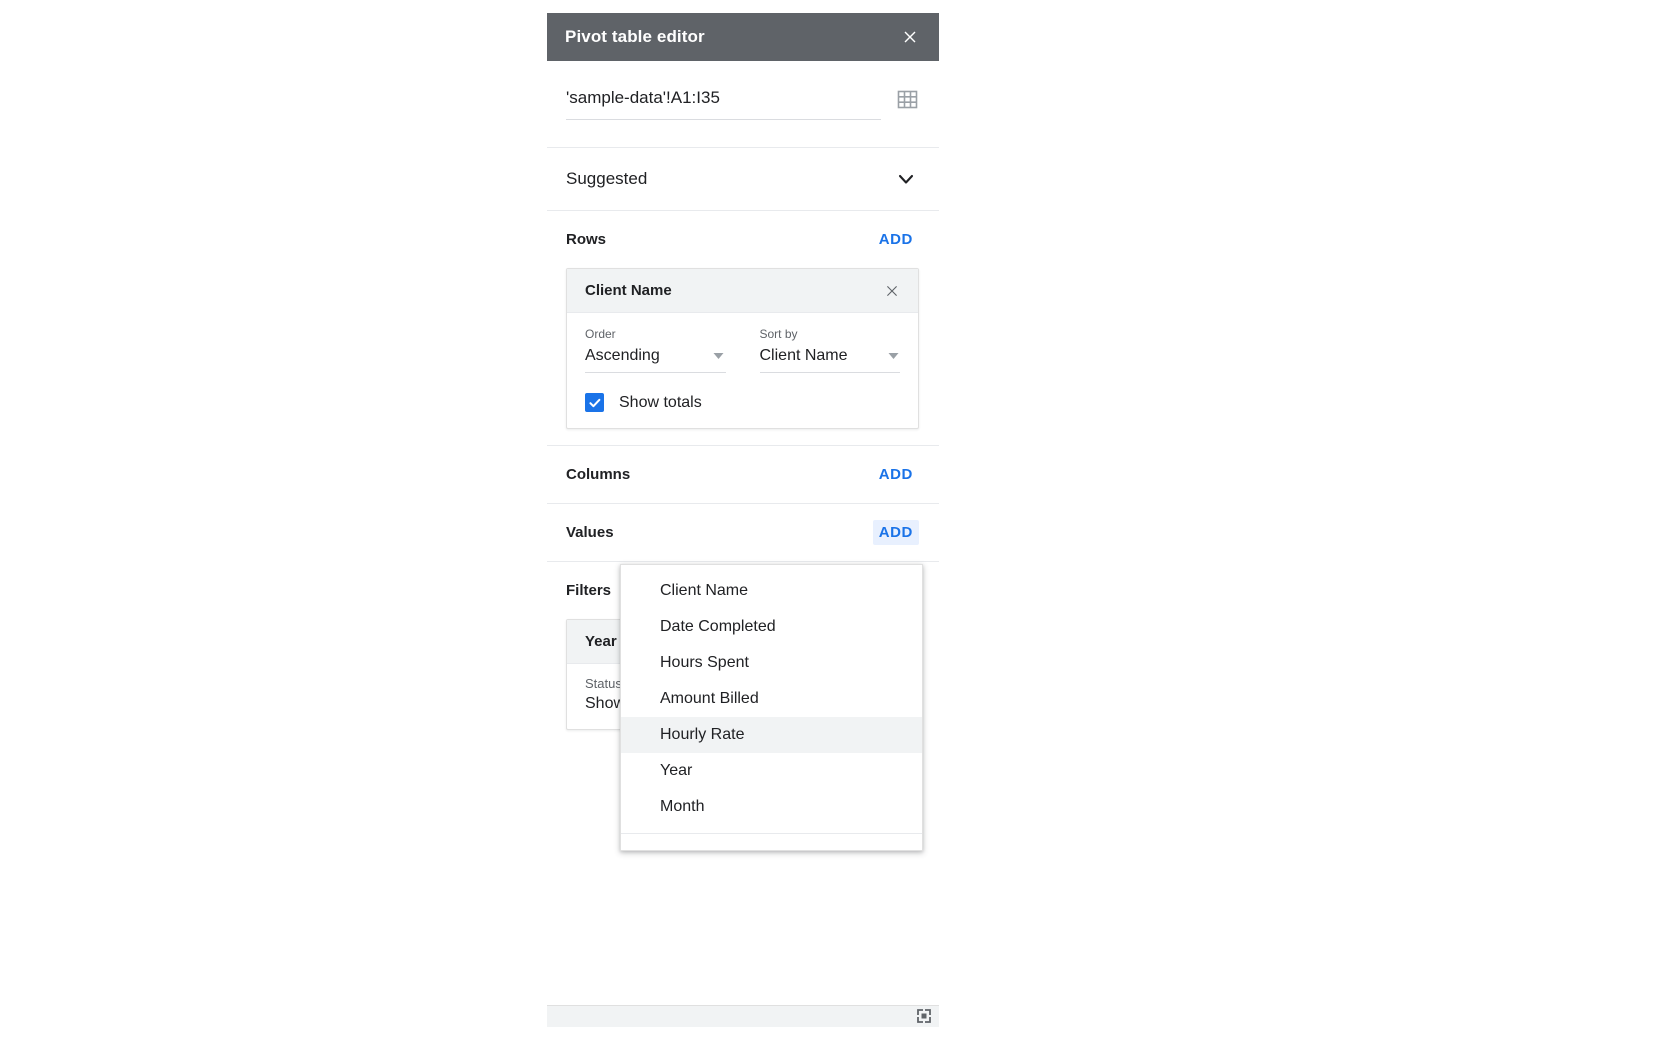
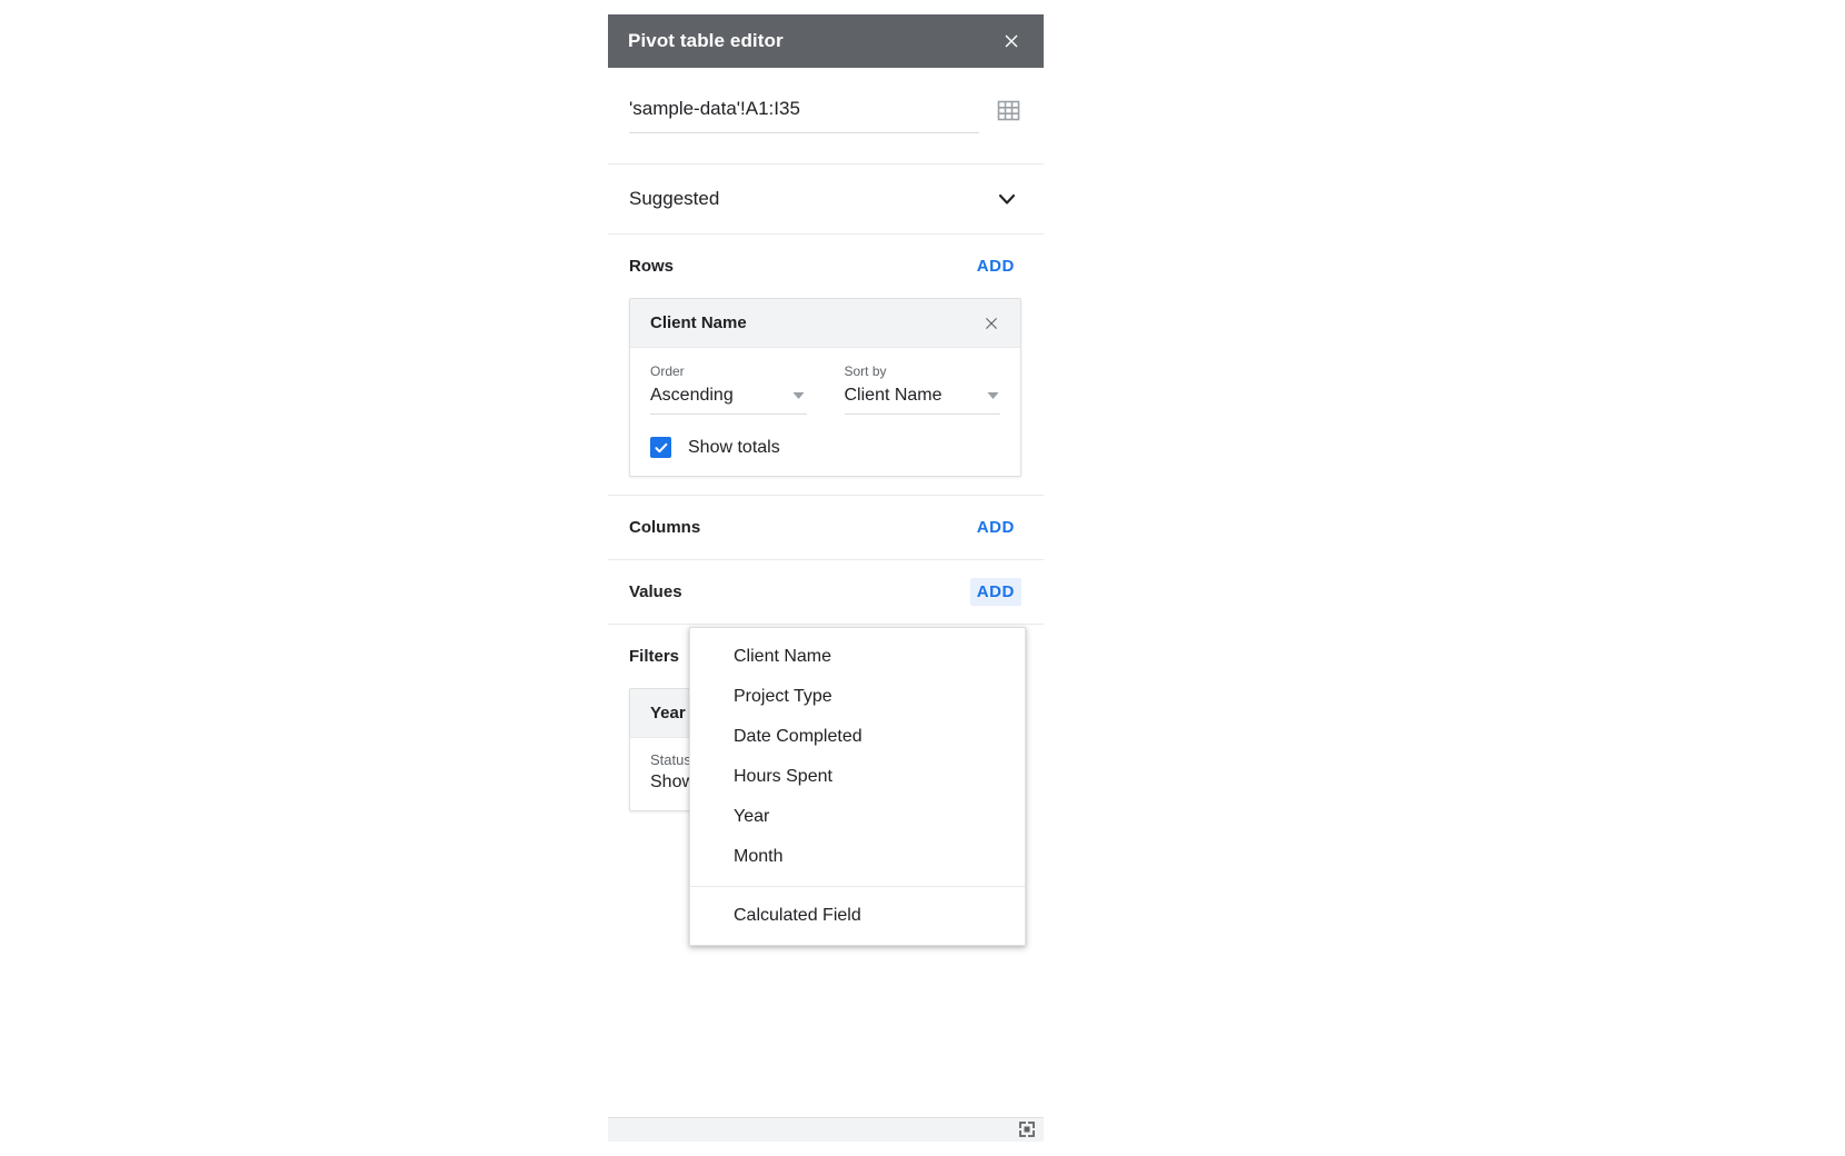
  Pivot table editor
  'sample-data'!A1:I35
  Suggested
  Rows
  ADD
  Client Name
  Order
  Ascending
  Sort by
  Client Name
  Show totals
  Columns
  ADD
  Values
  ADD
  Filters
  Year
  Status
  Client Name
+ Project Type
  Date Completed
  Hours Spent
- Amount Billed
- Hourly Rate
  Year
  Month
+ Calculated Field
